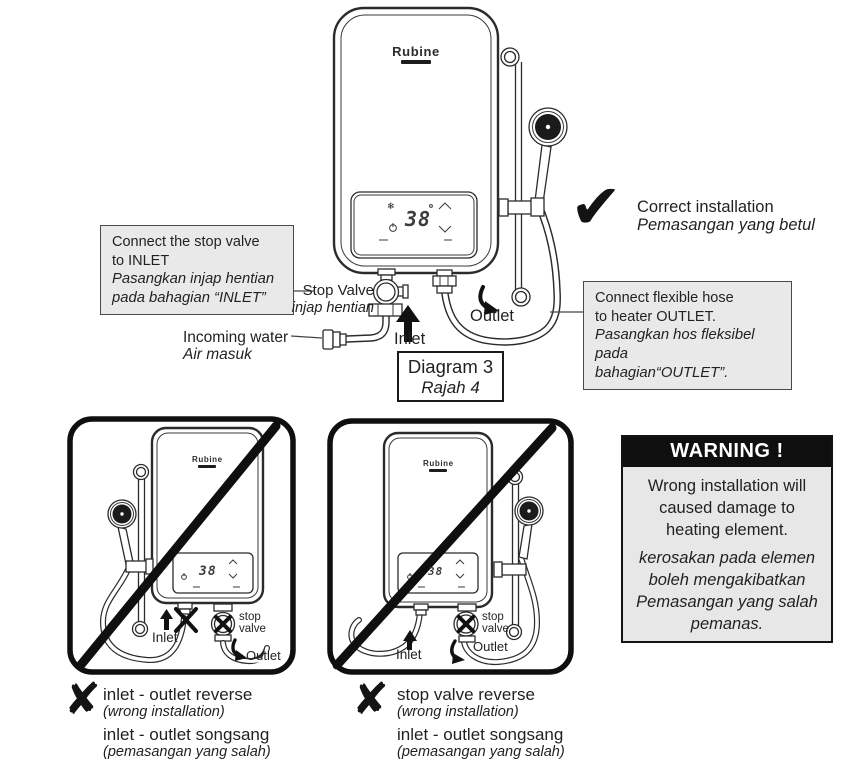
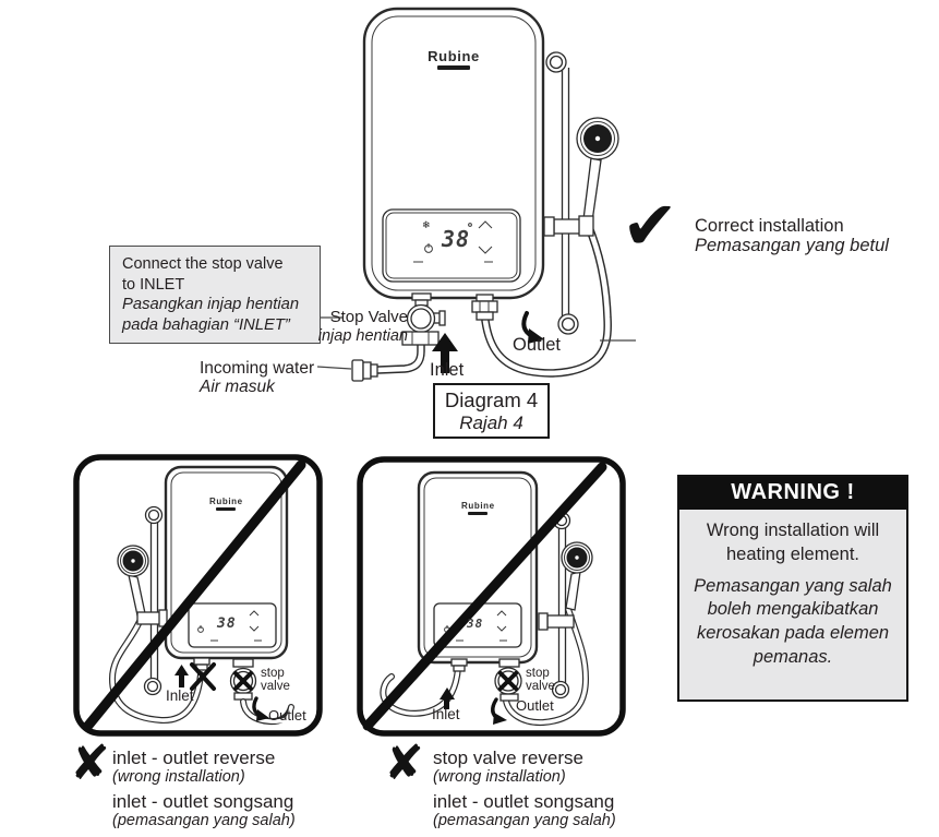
  Rubine
  38
  ❄
  Connect the stop valve
  to INLET
  Pasangkan injap hentian
  pada bahagian “INLET”
  Stop Valve
  injap hentian
  Incoming water
  Air masuk
  Inlet
  Outlet
  ✔
  Correct installation
  Pemasangan yang betul
- Connect flexible hose
- to heater OUTLET.
- Pasangkan hos fleksibel pada
- bahagian“OUTLET”.
- Diagram 3
+ Diagram 4
  Rajah 4
  Rubine
  38
  Rubine
  38
  Inlet
  stop
  valve
  Outlet
  Inlet
  stop
  valve
  Outlet
  ✘
  inlet - outlet reverse
  (wrong installation)
  inlet - outlet songsang
  (pemasangan yang salah)
  ✘
  stop valve reverse
  (wrong installation)
  inlet - outlet songsang
  (pemasangan yang salah)
  WARNING !
  Wrong installation will
- caused damage to
  heating element.
- kerosakan pada elemen
+ Pemasangan yang salah
  boleh mengakibatkan
- Pemasangan yang salah
+ kerosakan pada elemen
  pemanas.
